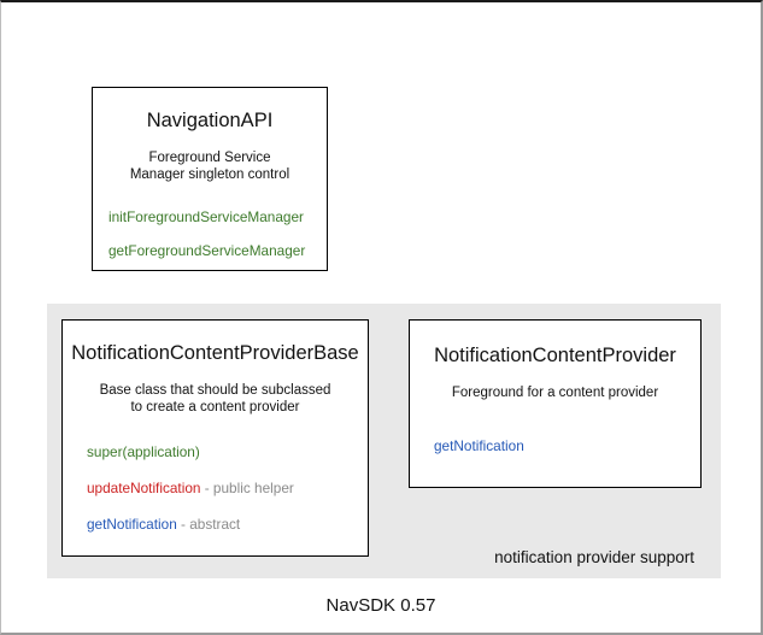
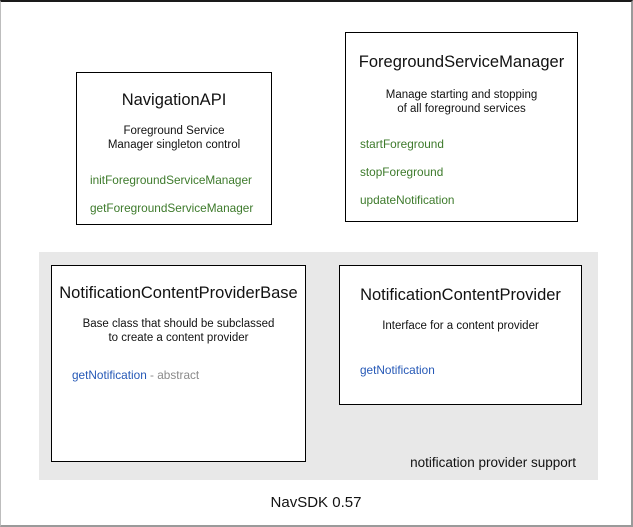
  notification provider support
  NavigationAPI
  Foreground Service
  Manager singleton control
  initForegroundServiceManager
  getForegroundServiceManager
+ ForegroundServiceManager
+ Manage starting and stopping
+ of all foreground services
+ startForeground
+ stopForeground
+ updateNotification
  NotificationContentProviderBase
  Base class that should be subclassed
  to create a content provider
- super(application)
- updateNotification - public helper
  getNotification - abstract
  NotificationContentProvider
- Foreground for a content provider
+ Interface for a content provider
  getNotification
  NavSDK 0.57
